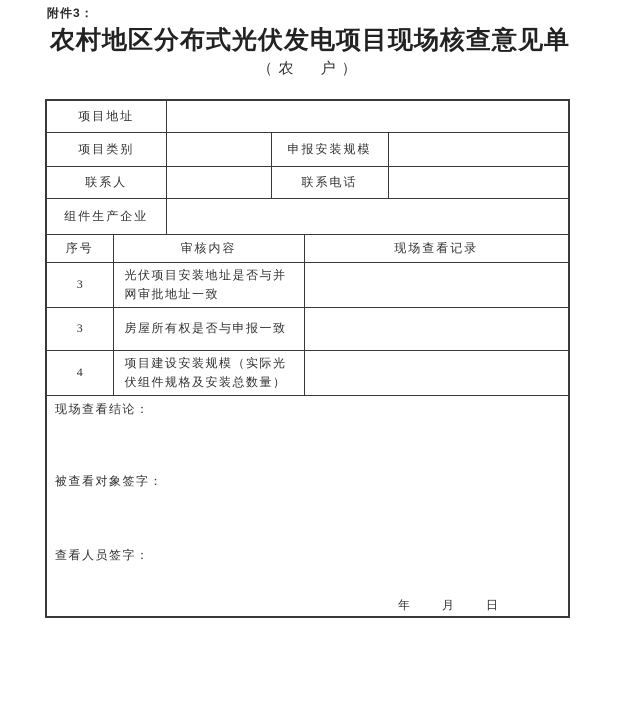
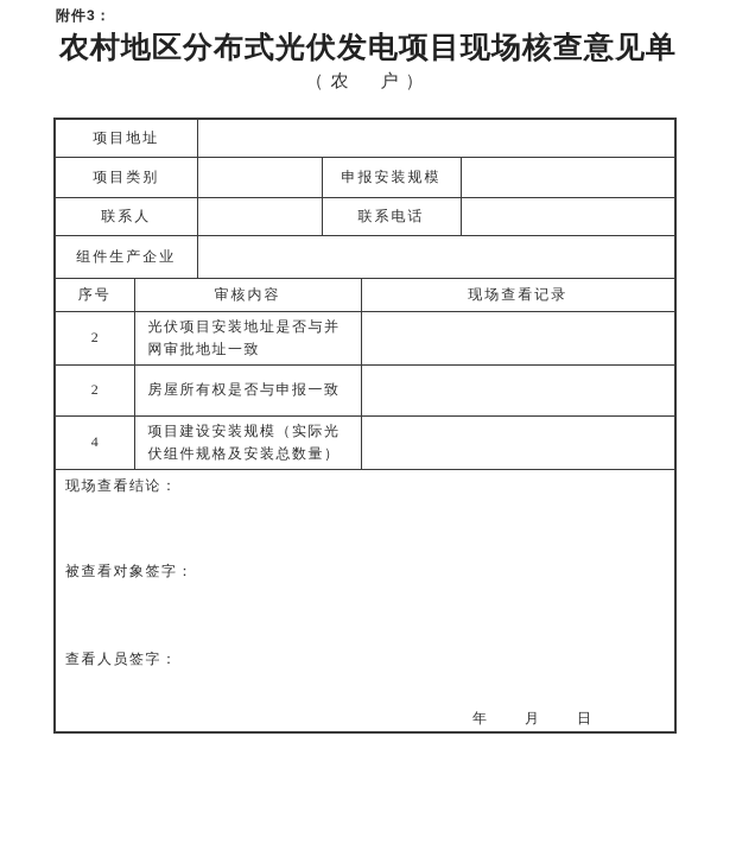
  附件3：
  农村地区分布式光伏发电项目现场核查意见单
  （农 户）
  项目地址
  项目类别		申报安装规模
  联系人		联系电话
  组件生产企业
  序号	审核内容	现场查看记录
- 3	光伏项目安装地址是否与并网审批地址一致
+ 2	光伏项目安装地址是否与并网审批地址一致
- 3	房屋所有权是否与申报一致
+ 2	房屋所有权是否与申报一致
  4	项目建设安装规模（实际光伏组件规格及安装总数量）
  现场查看结论： 被查看对象签字： 查看人员签字： 年 月 日
